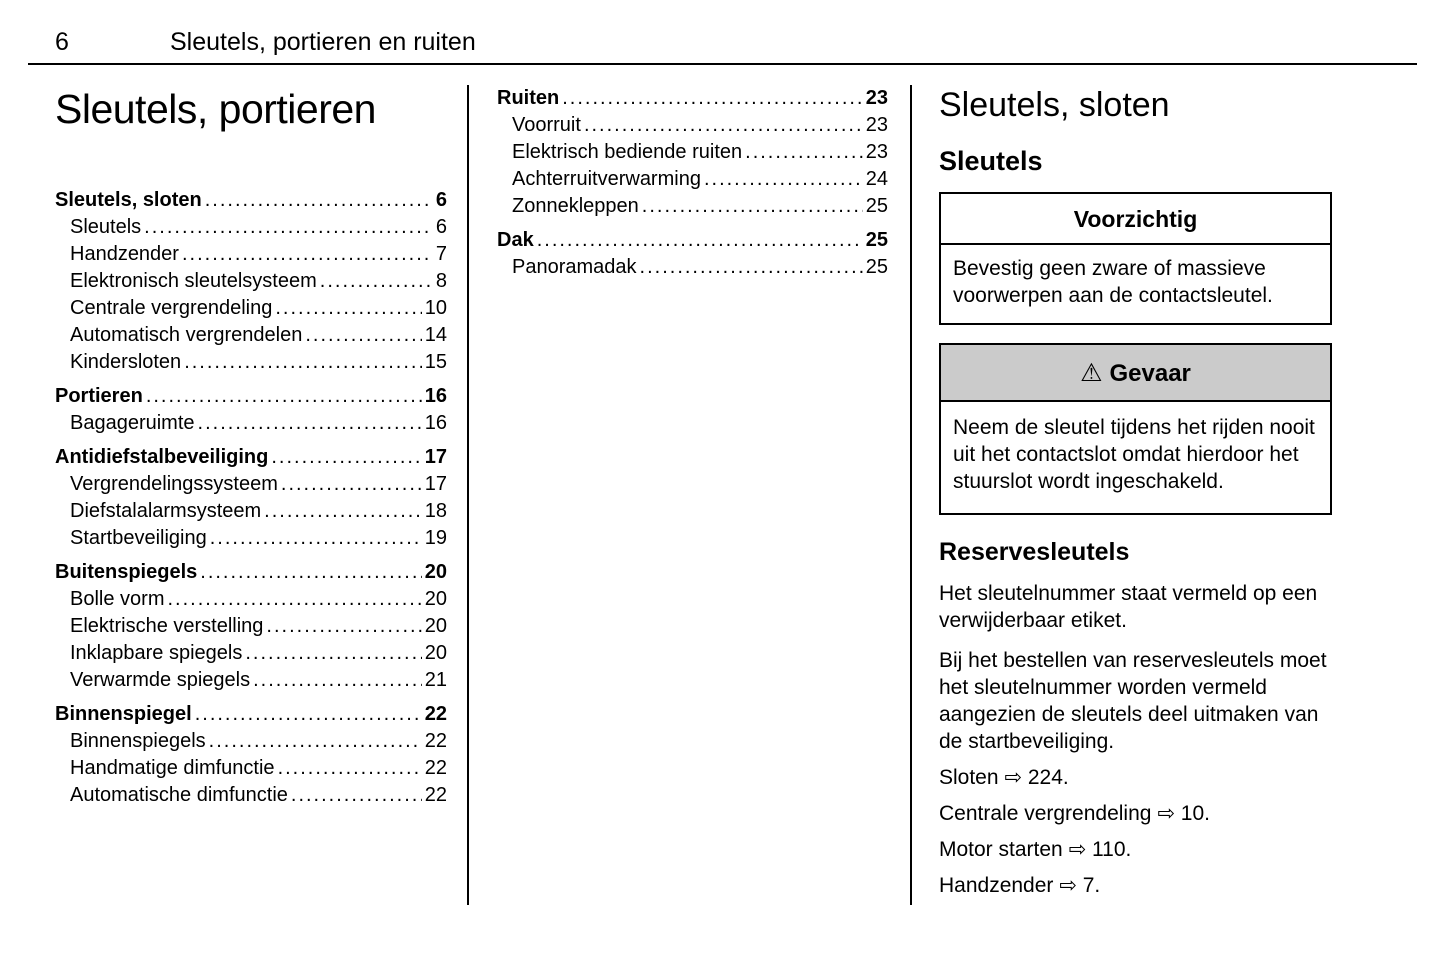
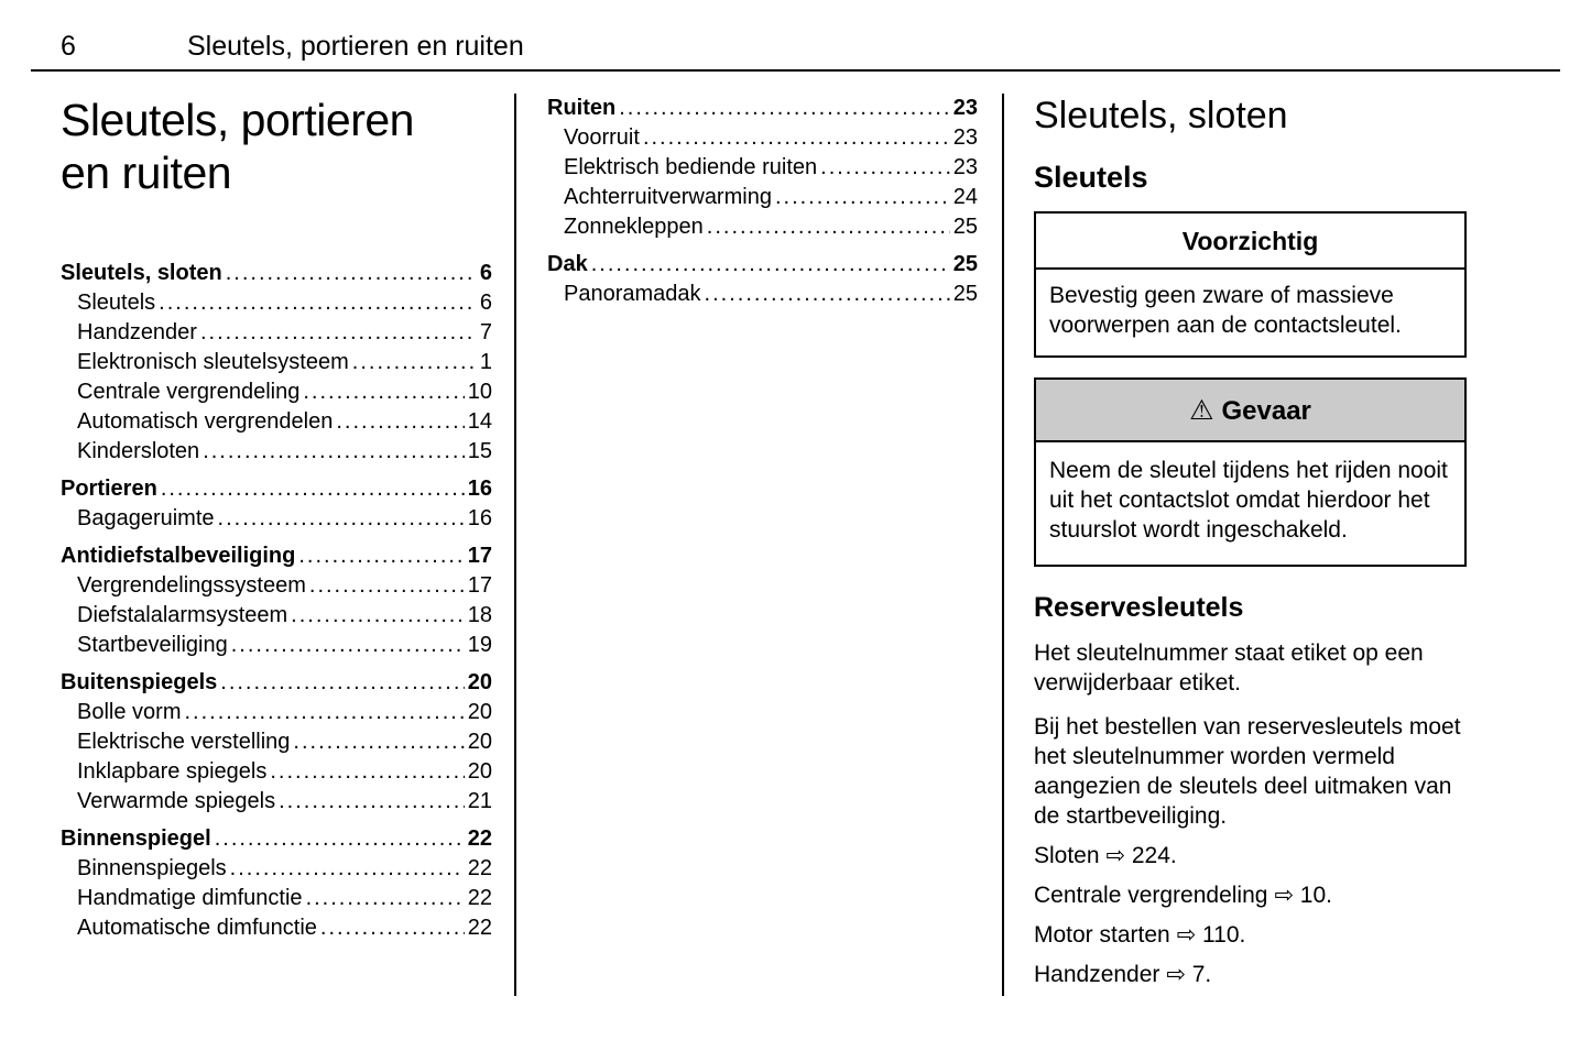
  6
  Sleutels, portieren en ruiten
  Sleutels, portieren
+ en ruiten
  Sleutels, sloten
  6
  Sleutels
  6
  Handzender
  7
  Elektronisch sleutelsysteem
- 8
+ 1
  Centrale vergrendeling
  10
  Automatisch vergrendelen
  14
  Kindersloten
  15
  Portieren
  16
  Bagageruimte
  16
  Antidiefstalbeveiliging
  17
  Vergrendelingssysteem
  17
  Diefstalalarmsysteem
  18
  Startbeveiliging
  19
  Buitenspiegels
  20
  Bolle vorm
  20
  Elektrische verstelling
  20
  Inklapbare spiegels
  20
  Verwarmde spiegels
  21
  Binnenspiegel
  22
  Binnenspiegels
  22
  Handmatige dimfunctie
  22
  Automatische dimfunctie
  22
  Ruiten
  23
  Voorruit
  23
  Elektrisch bediende ruiten
  23
  Achterruitverwarming
  24
  Zonnekleppen
  25
  Dak
  25
  Panoramadak
  25
  Sleutels, sloten
  Sleutels
  Voorzichtig
  Bevestig geen zware of massieve voorwerpen aan de contactsleutel.
  ⚠ Gevaar
  Neem de sleutel tijdens het rijden nooit uit het contactslot omdat hierdoor het stuurslot wordt ingeschakeld.
  Reservesleutels
- Het sleutelnummer staat vermeld op een verwijderbaar etiket.
+ Het sleutelnummer staat etiket op een verwijderbaar etiket.
  Bij het bestellen van reservesleutels moet het sleutelnummer worden vermeld aangezien de sleutels deel uitmaken van de startbeveiliging.
  Sloten ⇨ 224.
  Centrale vergrendeling ⇨ 10.
  Motor starten ⇨ 110.
  Handzender ⇨ 7.
